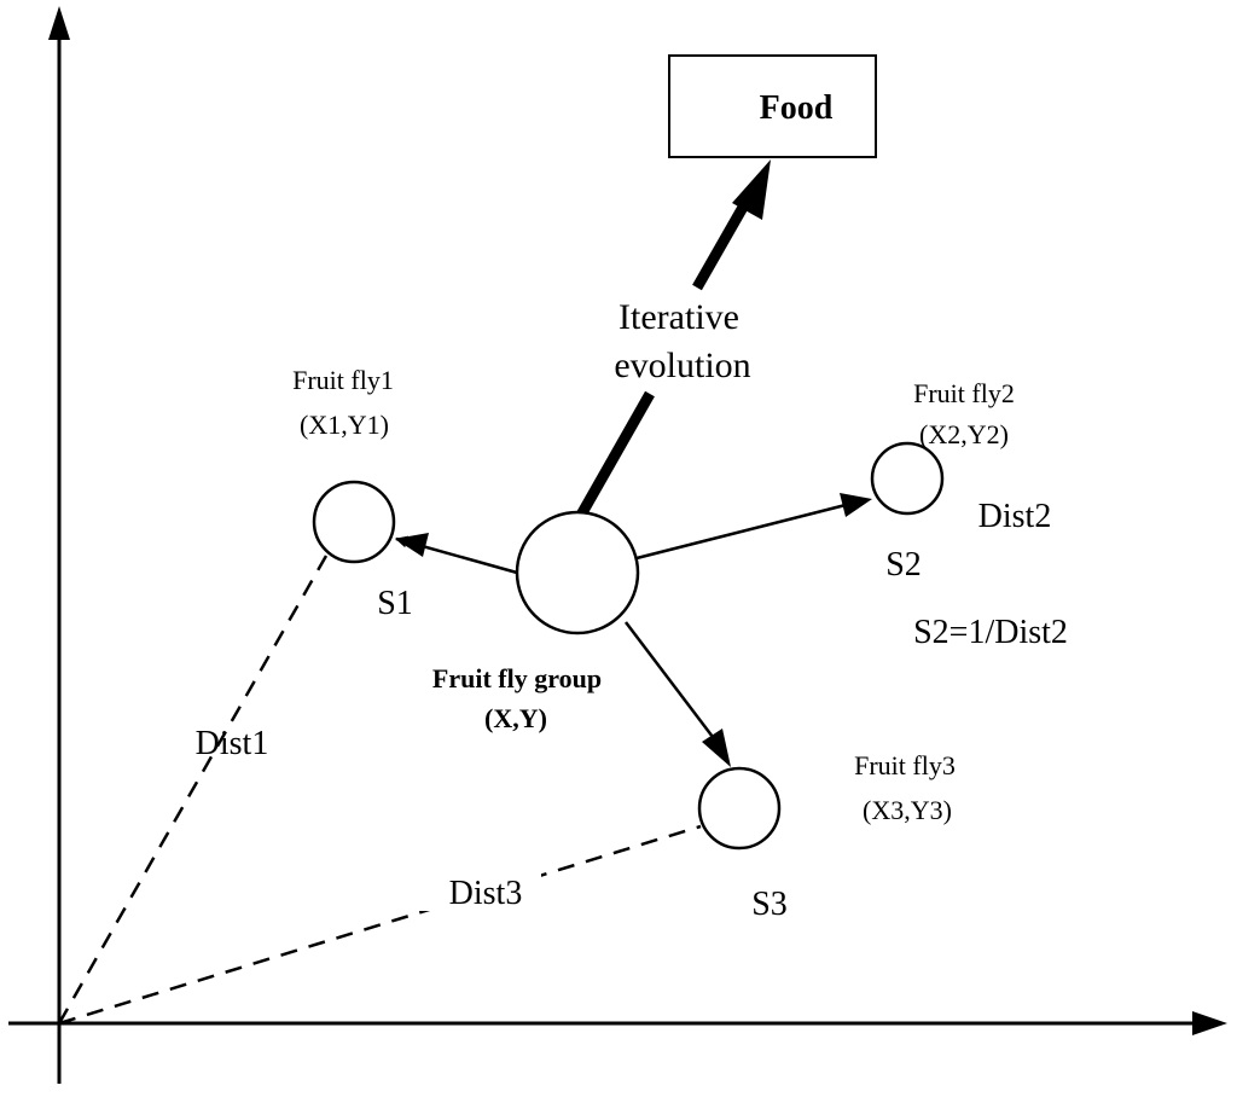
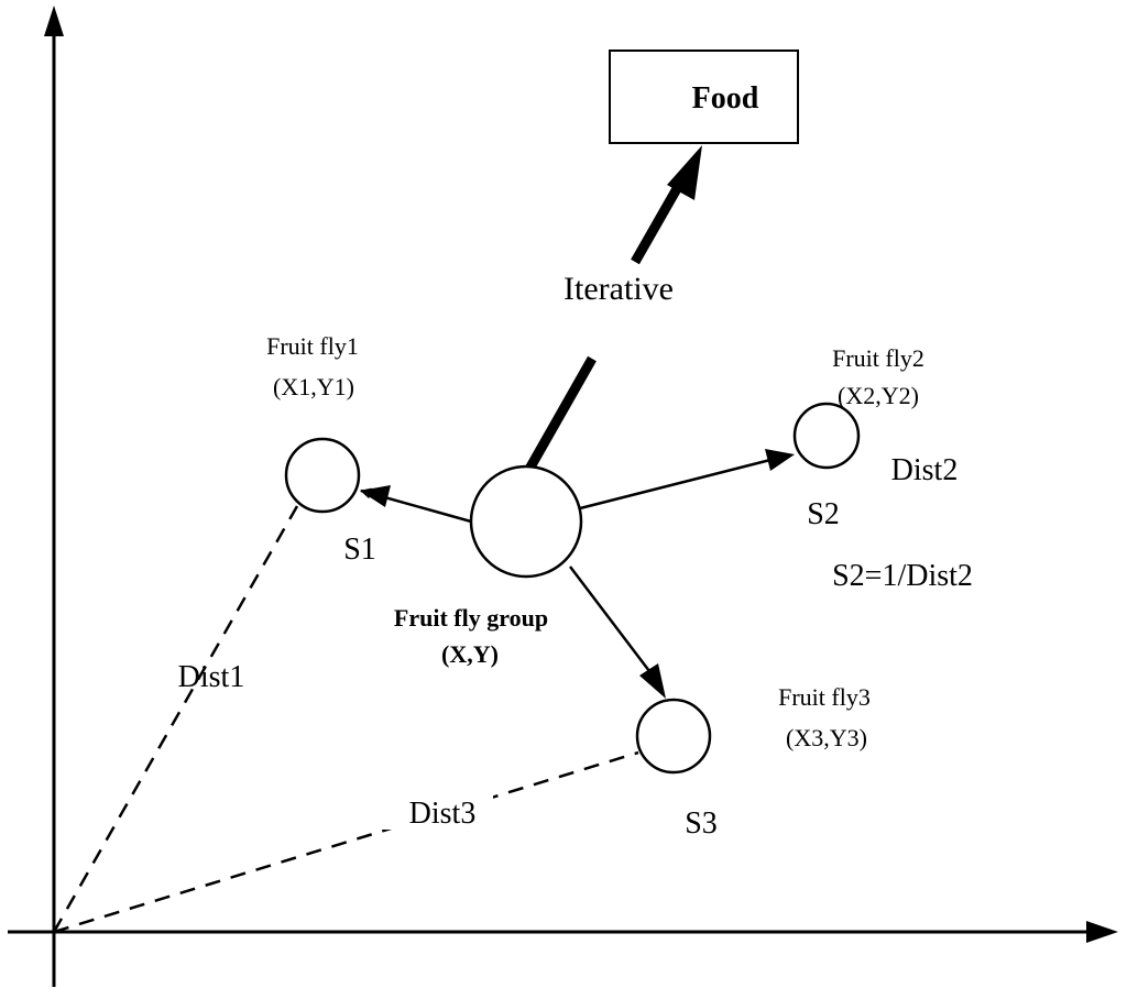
  Food
  Iterative
- evolution
  Fruit fly group
  (X,Y)
  Fruit fly1
  (X1,Y1)
  S1
  Dist1
  Fruit fly2
  (X2,Y2)
  Dist2
  S2
  S2=1/Dist2
  Fruit fly3
  (X3,Y3)
  S3
  Dist3
